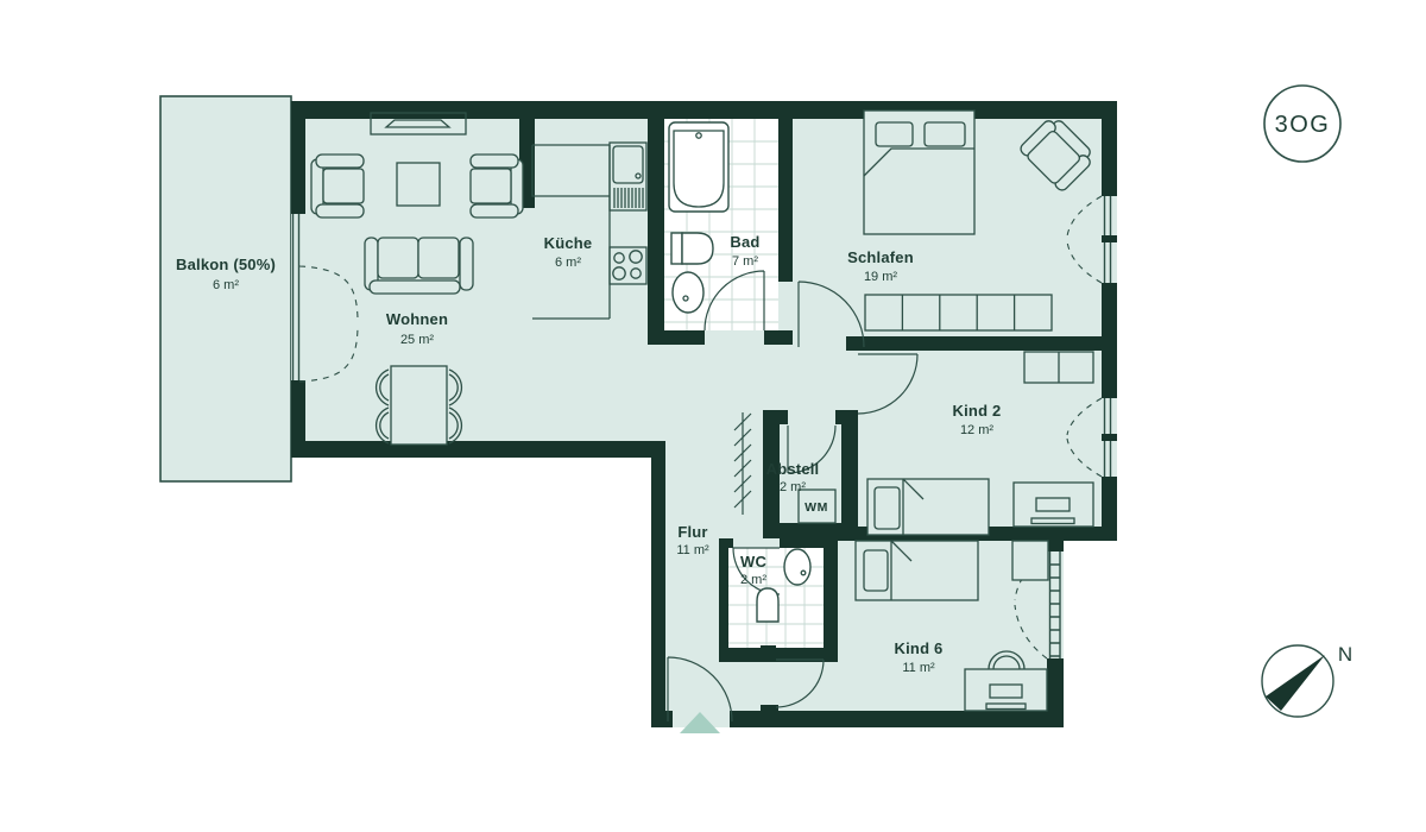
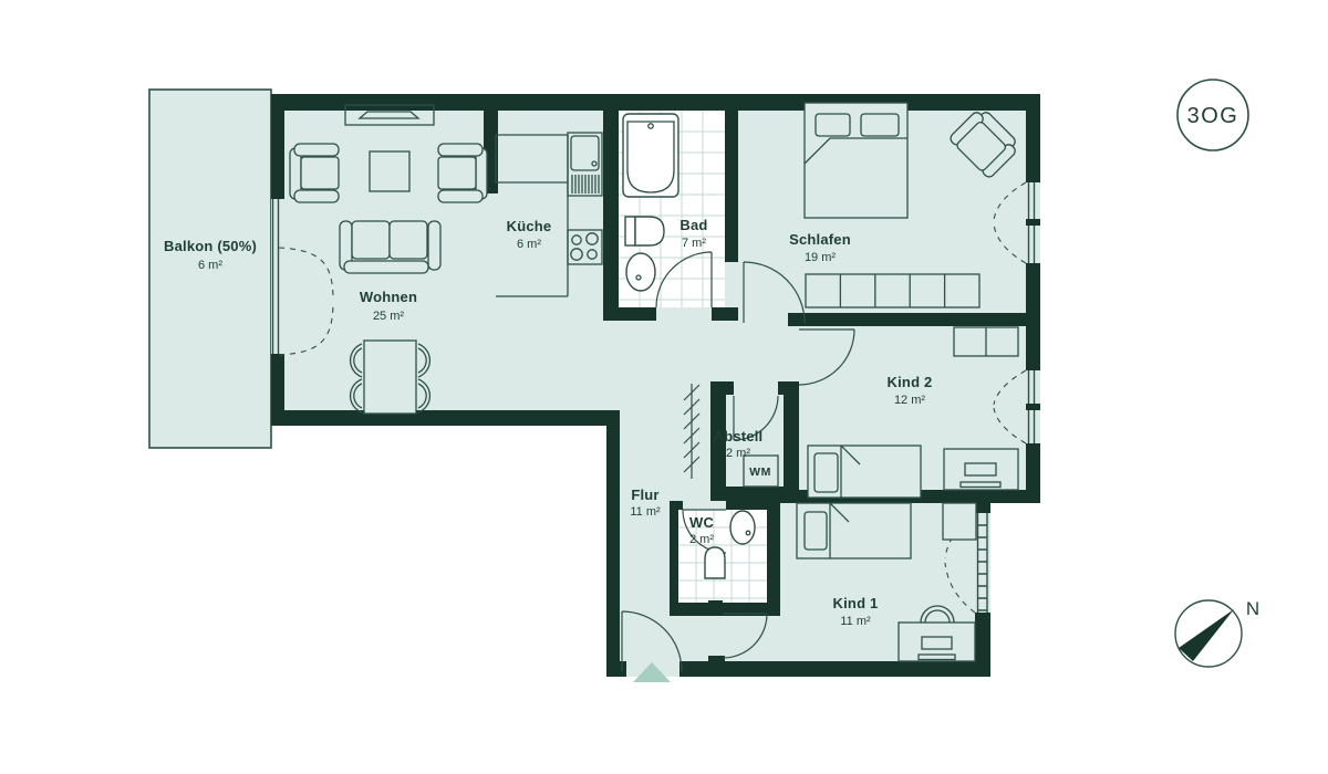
  Balkon (50%)
  6 m²
  Wohnen
  25 m²
  Küche
  6 m²
  Bad
  7 m²
  Schlafen
  19 m²
  Kind 2
  12 m²
  Abstell
  2 m²
  Flur
  11 m²
  WC
  2 m²
- Kind 6
+ Kind 1
  11 m²
  WM
  3OG
  N
